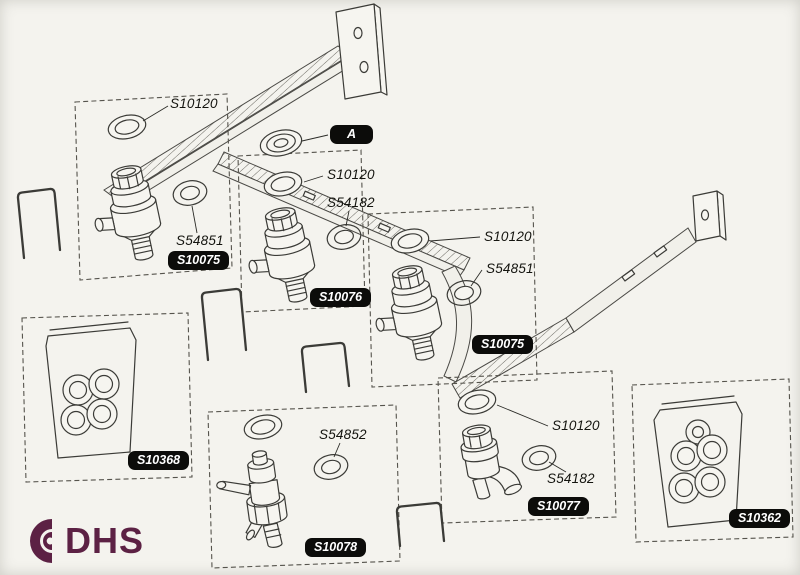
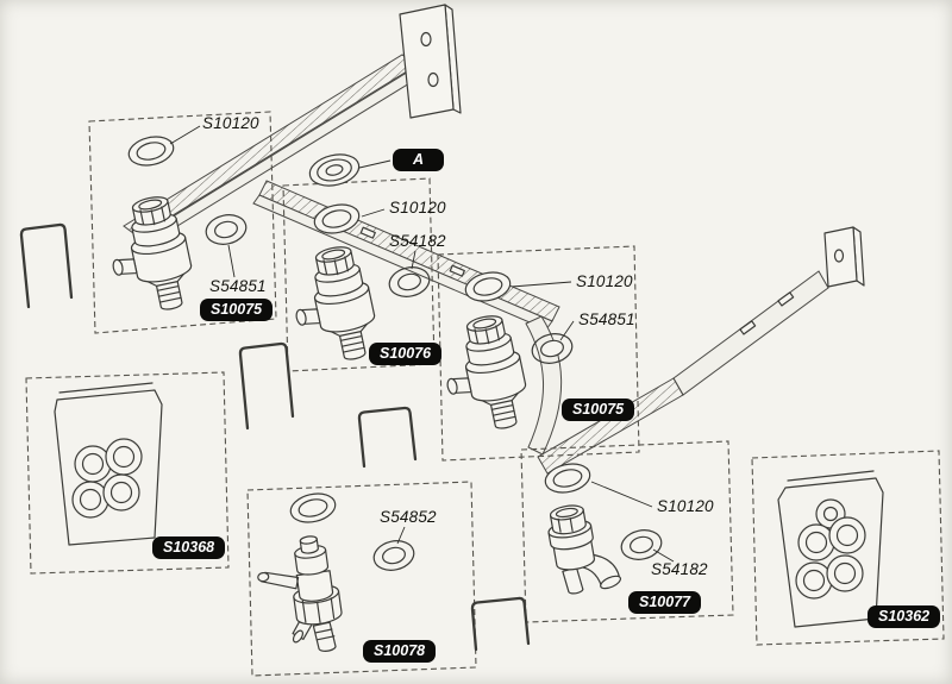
  S10120
  S54851
  S10120
  S54182
  S10120
  S54851
  S54852
  S10120
  S54182
  A
  S10075
  S10076
  S10075
  S10078
  S10077
  S10368
  S10362
- DHS
